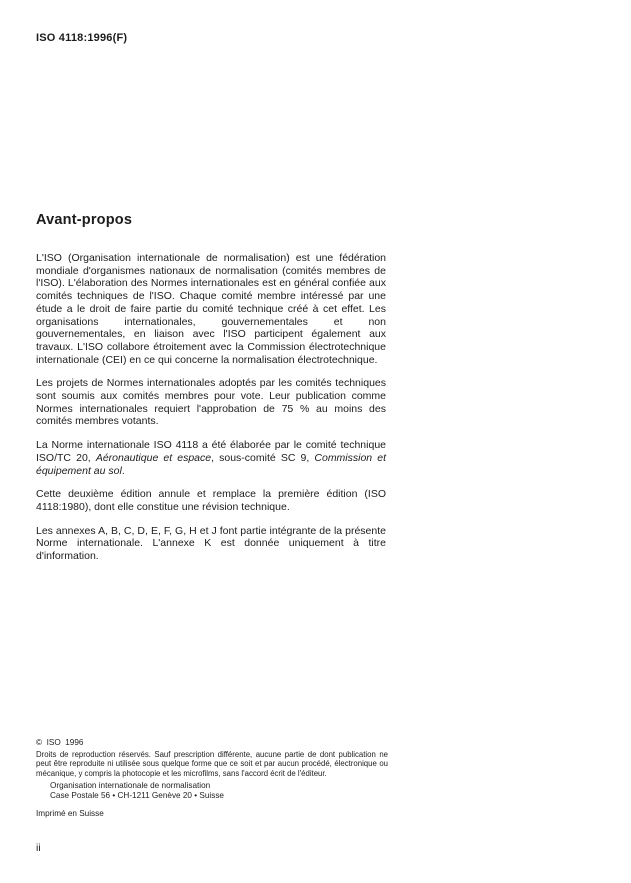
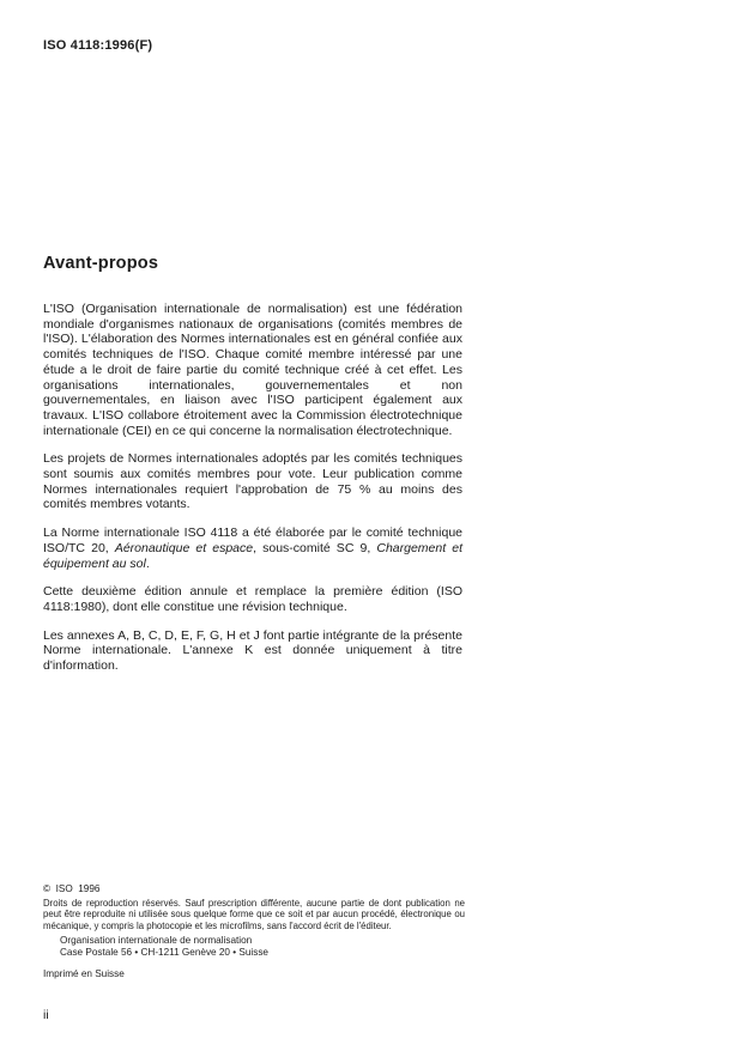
  ISO 4118:1996(F)
  Avant-propos
- L'ISO (Organisation internationale de normalisation) est une fédération mondiale d'organismes nationaux de normalisation (comités membres de l'ISO). L'élaboration des Normes internationales est en général confiée aux comités techniques de l'ISO. Chaque comité membre intéressé par une étude a le droit de faire partie du comité technique créé à cet effet. Les organisations internationales, gouvernementales et non gouvernementales, en liaison avec l'ISO participent également aux travaux. L'ISO collabore étroitement avec la Commission électrotechnique internationale (CEI) en ce qui concerne la normalisation électrotechnique.
+ L'ISO (Organisation internationale de normalisation) est une fédération mondiale d'organismes nationaux de organisations (comités membres de l'ISO). L'élaboration des Normes internationales est en général confiée aux comités techniques de l'ISO. Chaque comité membre intéressé par une étude a le droit de faire partie du comité technique créé à cet effet. Les organisations internationales, gouvernementales et non gouvernementales, en liaison avec l'ISO participent également aux travaux. L'ISO collabore étroitement avec la Commission électrotechnique internationale (CEI) en ce qui concerne la normalisation électrotechnique.
  Les projets de Normes internationales adoptés par les comités techniques sont soumis aux comités membres pour vote. Leur publication comme Normes internationales requiert l'approbation de 75 % au moins des comités membres votants.
- La Norme internationale ISO 4118 a été élaborée par le comité technique ISO/TC 20, Aéronautique et espace, sous-comité SC 9, Commission et équipement au sol.
+ La Norme internationale ISO 4118 a été élaborée par le comité technique ISO/TC 20, Aéronautique et espace, sous-comité SC 9, Chargement et équipement au sol.
  Cette deuxième édition annule et remplace la première édition (ISO 4118:1980), dont elle constitue une révision technique.
  Les annexes A, B, C, D, E, F, G, H et J font partie intégrante de la présente Norme internationale. L'annexe K est donnée uniquement à titre d'information.
  © ISO 1996
  Droits de reproduction réservés. Sauf prescription différente, aucune partie de dont publication ne peut être reproduite ni utilisée sous quelque forme que ce soit et par aucun procédé, électronique ou mécanique, y compris la photocopie et les microfilms, sans l'accord écrit de l'éditeur.
  Organisation internationale de normalisation
  Case Postale 56 • CH-1211 Genève 20 • Suisse
  Imprimé en Suisse
  ii
